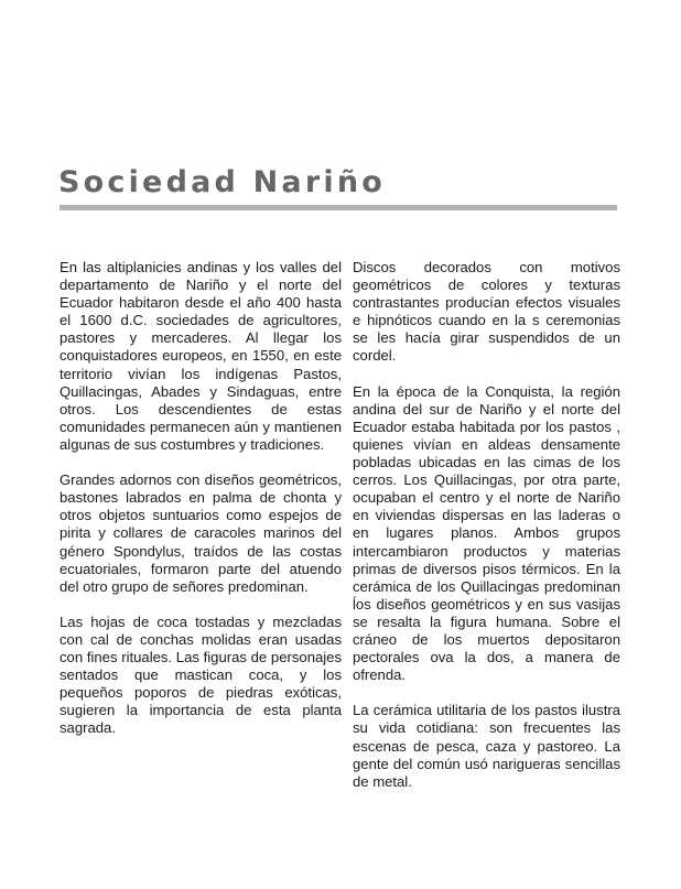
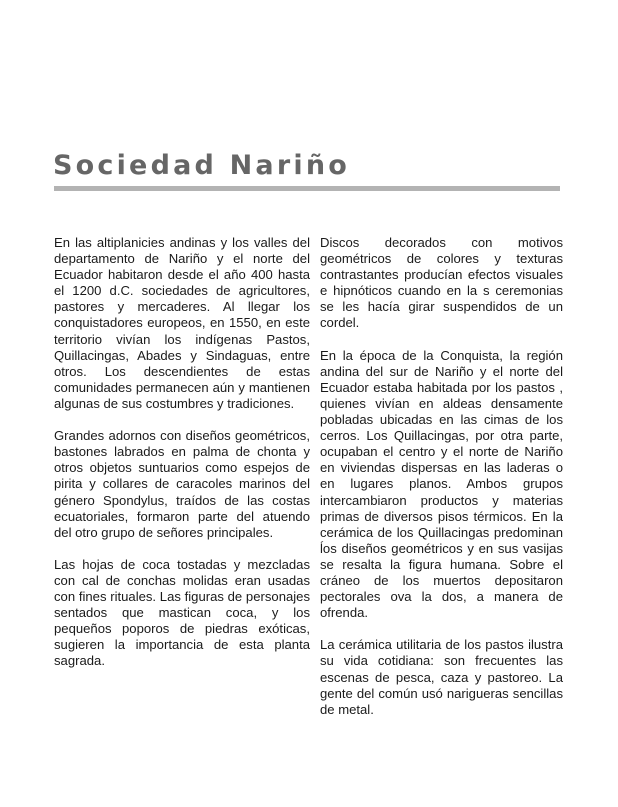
  Sociedad Nariño
- En las altiplanicies andinas y los valles del departamento de Nariño y el norte del Ecuador habitaron desde el año 400 hasta el 1600 d.C. sociedades de agricultores, pastores y mercaderes. Al llegar los conquistadores europeos, en 1550, en este territorio vivían los indígenas Pastos, Quillacingas, Abades y Sindaguas, entre otros. Los descendientes de estas comunidades permanecen aún y mantienen algunas de sus costumbres y tradiciones.
+ En las altiplanicies andinas y los valles del departamento de Nariño y el norte del Ecuador habitaron desde el año 400 hasta el 1200 d.C. sociedades de agricultores, pastores y mercaderes. Al llegar los conquistadores europeos, en 1550, en este territorio vivían los indígenas Pastos, Quillacingas, Abades y Sindaguas, entre otros. Los descendientes de estas comunidades permanecen aún y mantienen algunas de sus costumbres y tradiciones.
- Grandes adornos con diseños geométricos, bastones labrados en palma de chonta y otros objetos suntuarios como espejos de pirita y collares de caracoles marinos del género Spondylus, traídos de las costas ecuatoriales, formaron parte del atuendo del otro grupo de señores predominan.
+ Grandes adornos con diseños geométricos, bastones labrados en palma de chonta y otros objetos suntuarios como espejos de pirita y collares de caracoles marinos del género Spondylus, traídos de las costas ecuatoriales, formaron parte del atuendo del otro grupo de señores principales.
  Las hojas de coca tostadas y mezcladas con cal de conchas molidas eran usadas con fines rituales. Las figuras de personajes sentados que mastican coca, y los pequeños poporos de piedras exóticas, sugieren la importancia de esta planta sagrada.
  Discos decorados con motivos geométricos de colores y texturas contrastantes producían efectos visuales e hipnóticos cuando en la s ceremonias se les hacía girar suspendidos de un cordel.
  En la época de la Conquista, la región andina del sur de Nariño y el norte del Ecuador estaba habitada por los pastos , quienes vivían en aldeas densamente pobladas ubicadas en las cimas de los cerros. Los Quillacingas, por otra parte, ocupaban el centro y el norte de Nariño en viviendas dispersas en las laderas o en lugares planos. Ambos grupos intercambiaron productos y materias primas de diversos pisos térmicos. En la cerámica de los Quillacingas predominan ĺos diseños geométricos y en sus vasijas se resalta la figura humana. Sobre el cráneo de los muertos depositaron pectorales ova la dos, a manera de ofrenda.
  La cerámica utilitaria de los pastos ilustra su vida cotidiana: son frecuentes las escenas de pesca, caza y pastoreo. La gente del común usó narigueras sencillas de metal.
